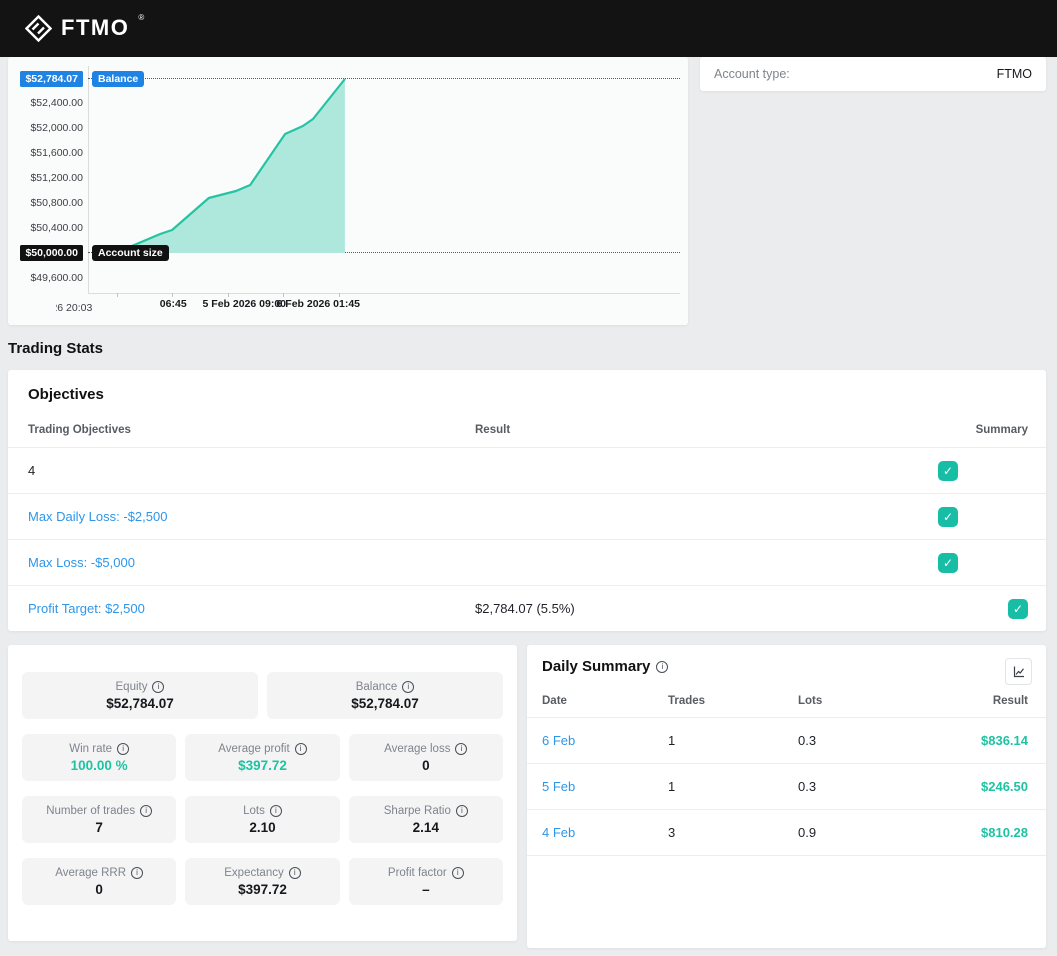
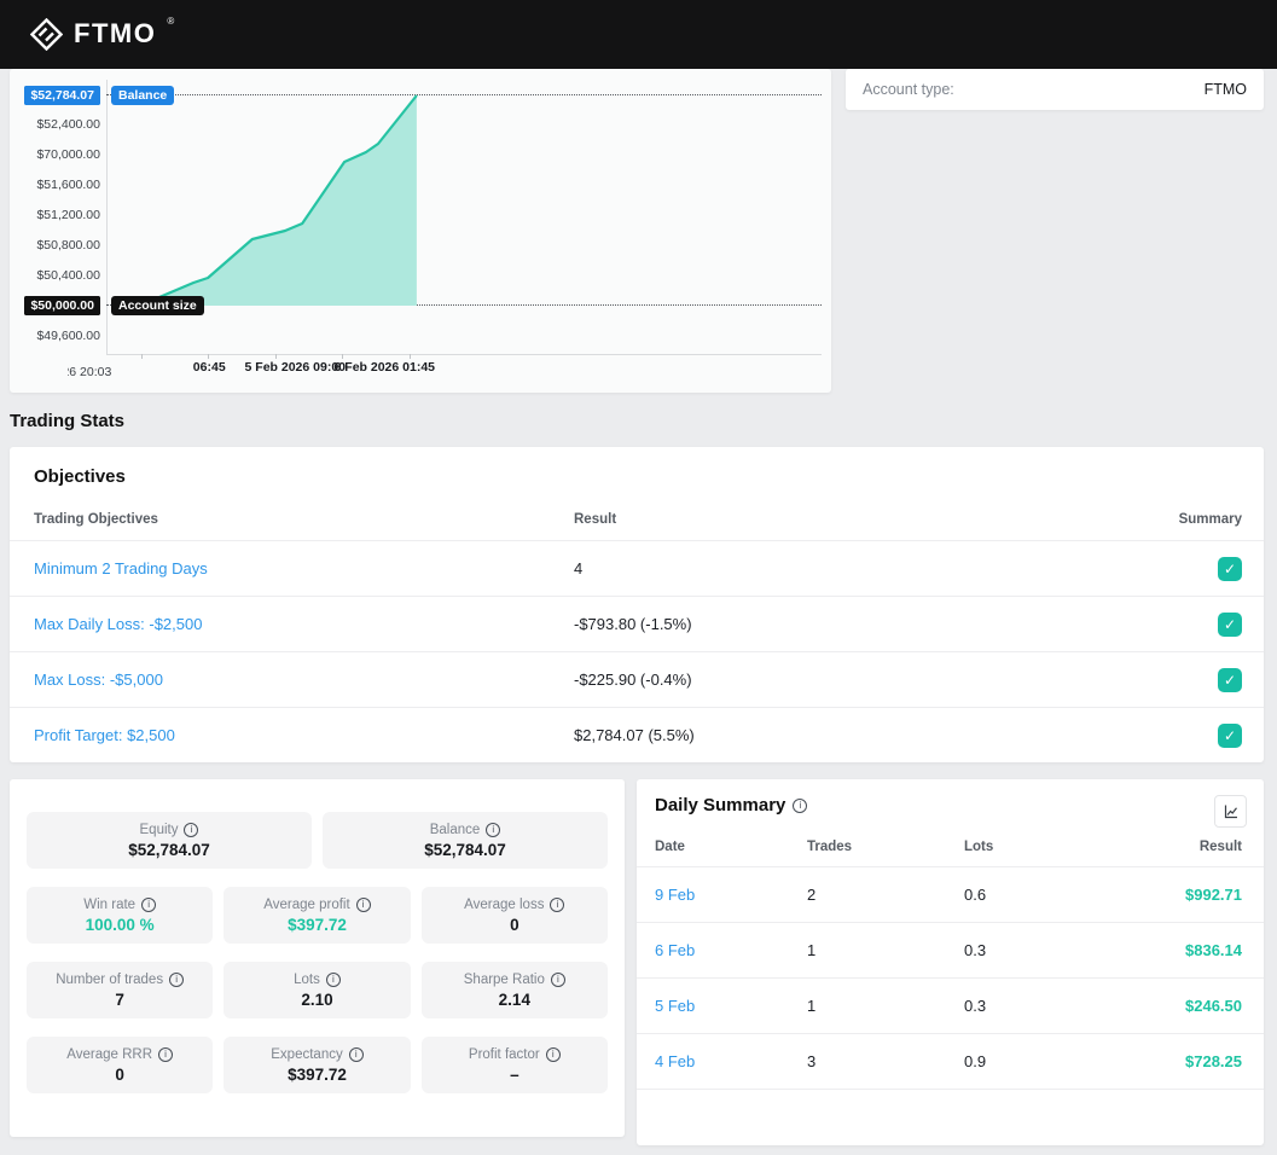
  FTMO
  ®
  $52,400.00
- $52,000.00
+ $70,000.00
  $51,600.00
  $51,200.00
  $50,800.00
  $50,400.00
  $49,600.00
  $52,784.07
  $50,000.00
  06:45
  5 Feb 2026 09:00
  6 Feb 2026 01:45
  Balance
  Account size
  Account type:
  FTMO
  Trading Stats
  Objectives
  Trading Objectives
  Result
  Summary
+ Minimum 2 Trading Days
  4
  ✓
  Max Daily Loss: -$2,500
+ -$793.80 (-1.5%)
  ✓
  Max Loss: -$5,000
+ -$225.90 (-0.4%)
  ✓
  Profit Target: $2,500
  $2,784.07 (5.5%)
  ✓
  Equity
  i
  $52,784.07
  Balance
  i
  $52,784.07
  Win rate
  i
  100.00 %
  Average profit
  i
  $397.72
  Average loss
  i
  0
  Number of trades
  i
  7
  Lots
  i
  2.10
  Sharpe Ratio
  i
  2.14
  Average RRR
  i
  0
  Expectancy
  i
  $397.72
  Profit factor
  i
  –
  Daily Summary
  i
  Date
  Trades
  Lots
  Result
+ 9 Feb
+ 2
+ 0.6
+ $992.71
  6 Feb
  1
  0.3
  $836.14
  5 Feb
  1
  0.3
  $246.50
  4 Feb
  3
  0.9
- $810.28
+ $728.25
